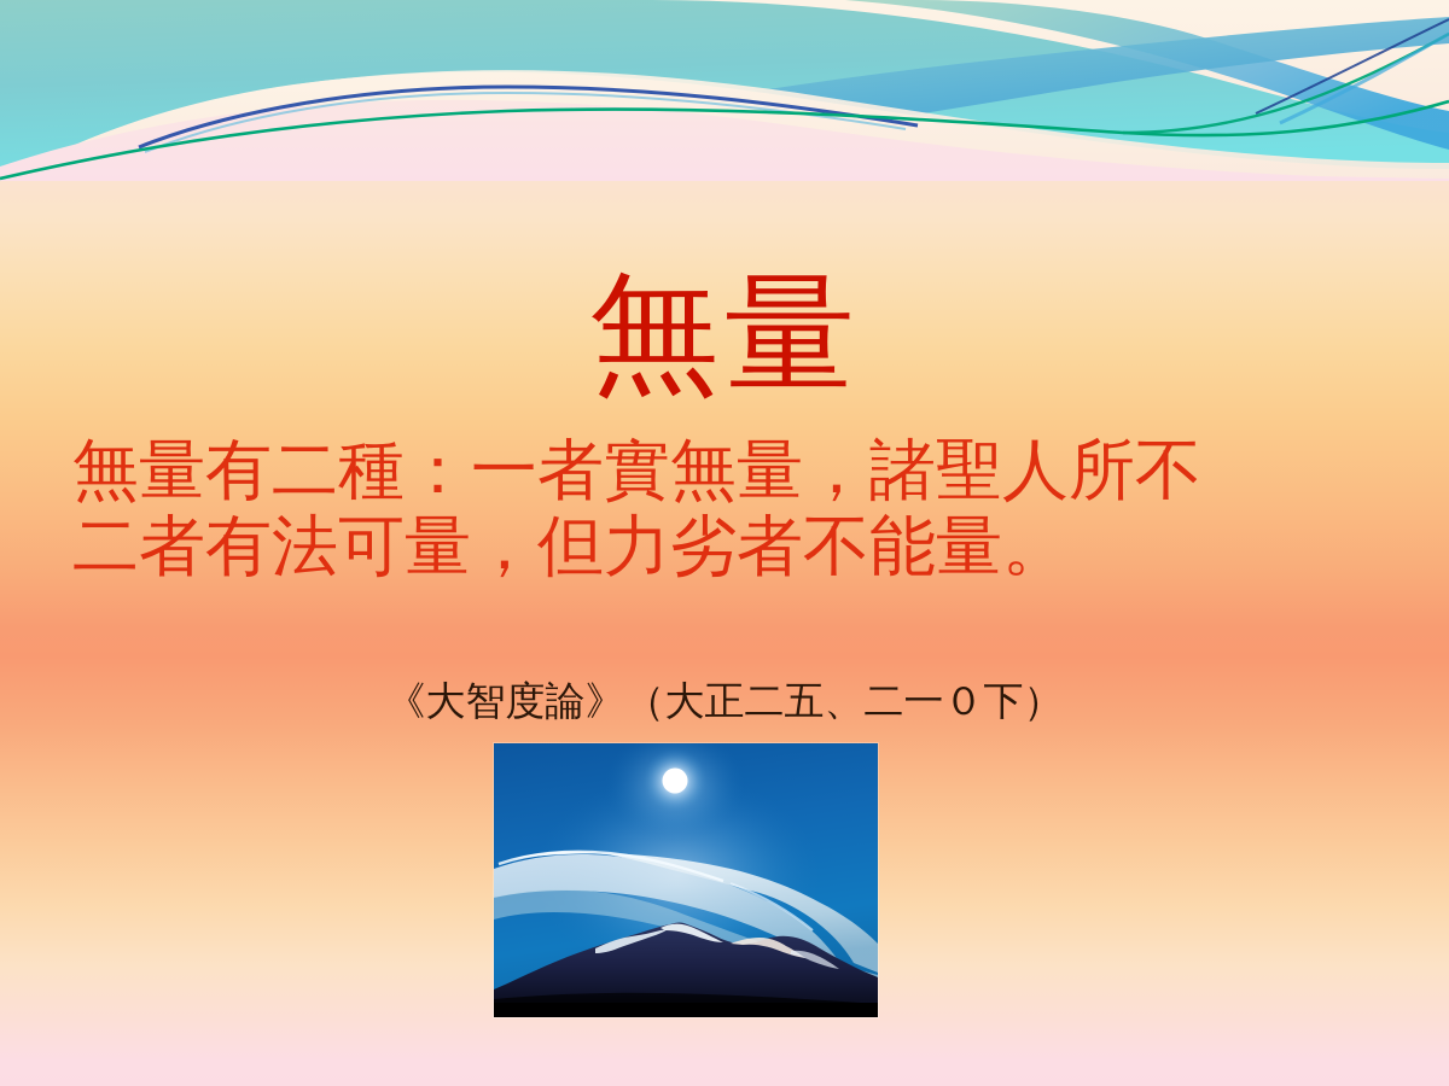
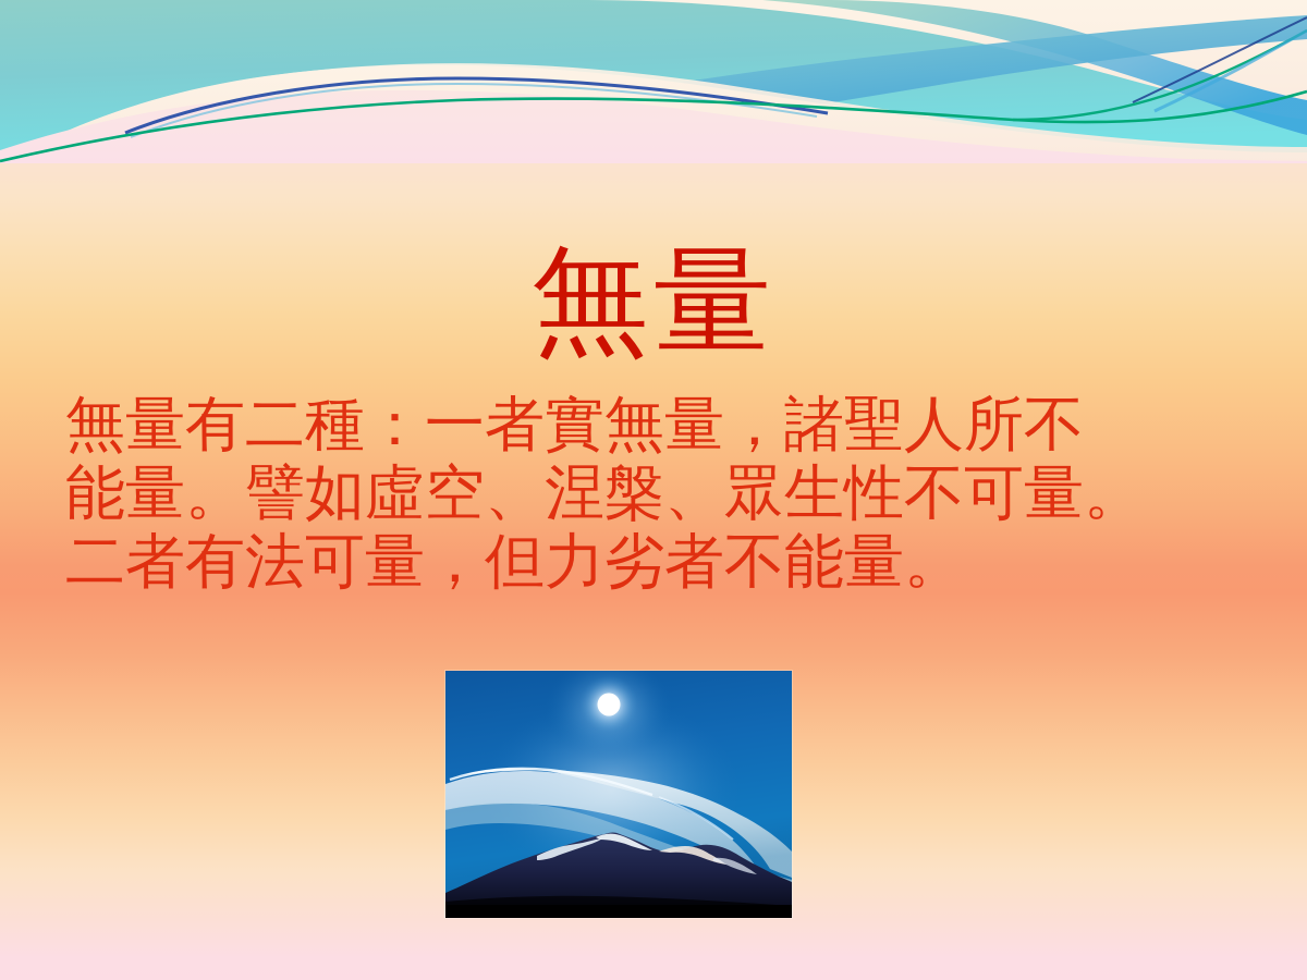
  無量
  無量有二種：一者實無量，諸聖人所不
+ 能量。譬如虛空、涅槃、眾生性不可量。
  二者有法可量，但力劣者不能量。
- 《大智度論》（大正二五、二一０下）
